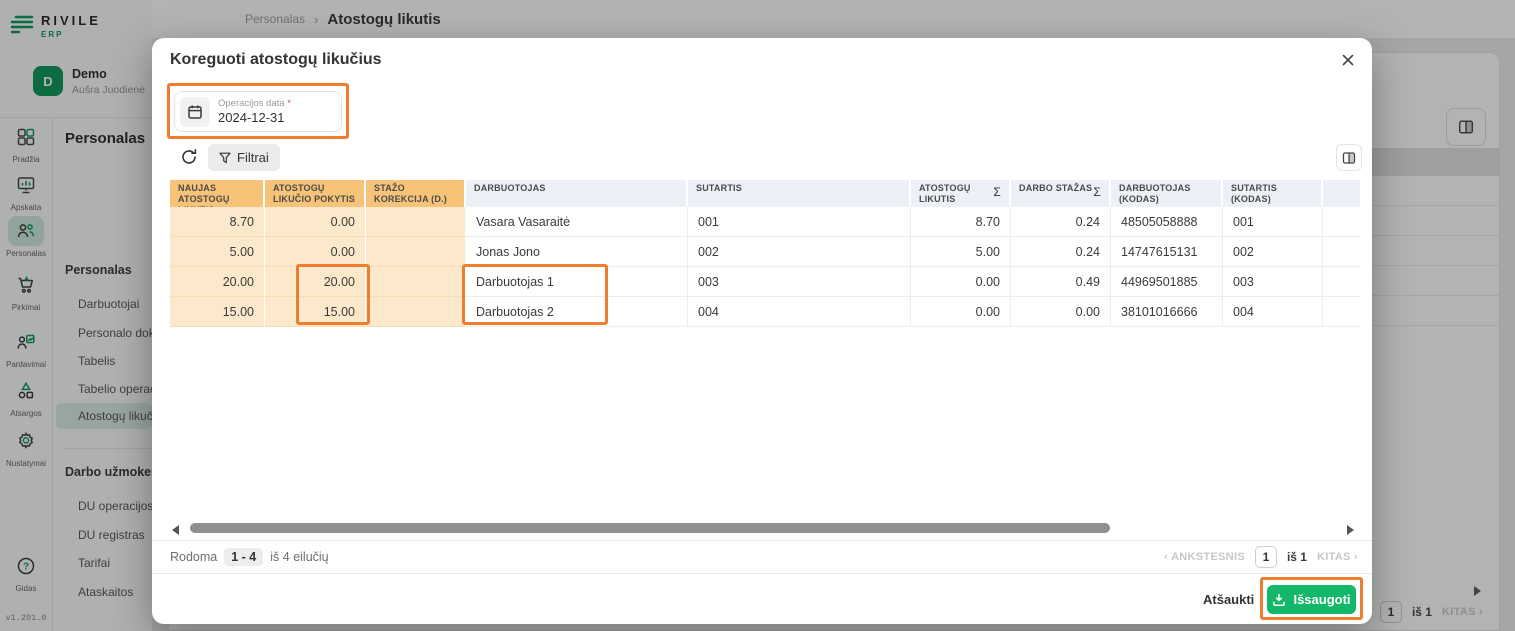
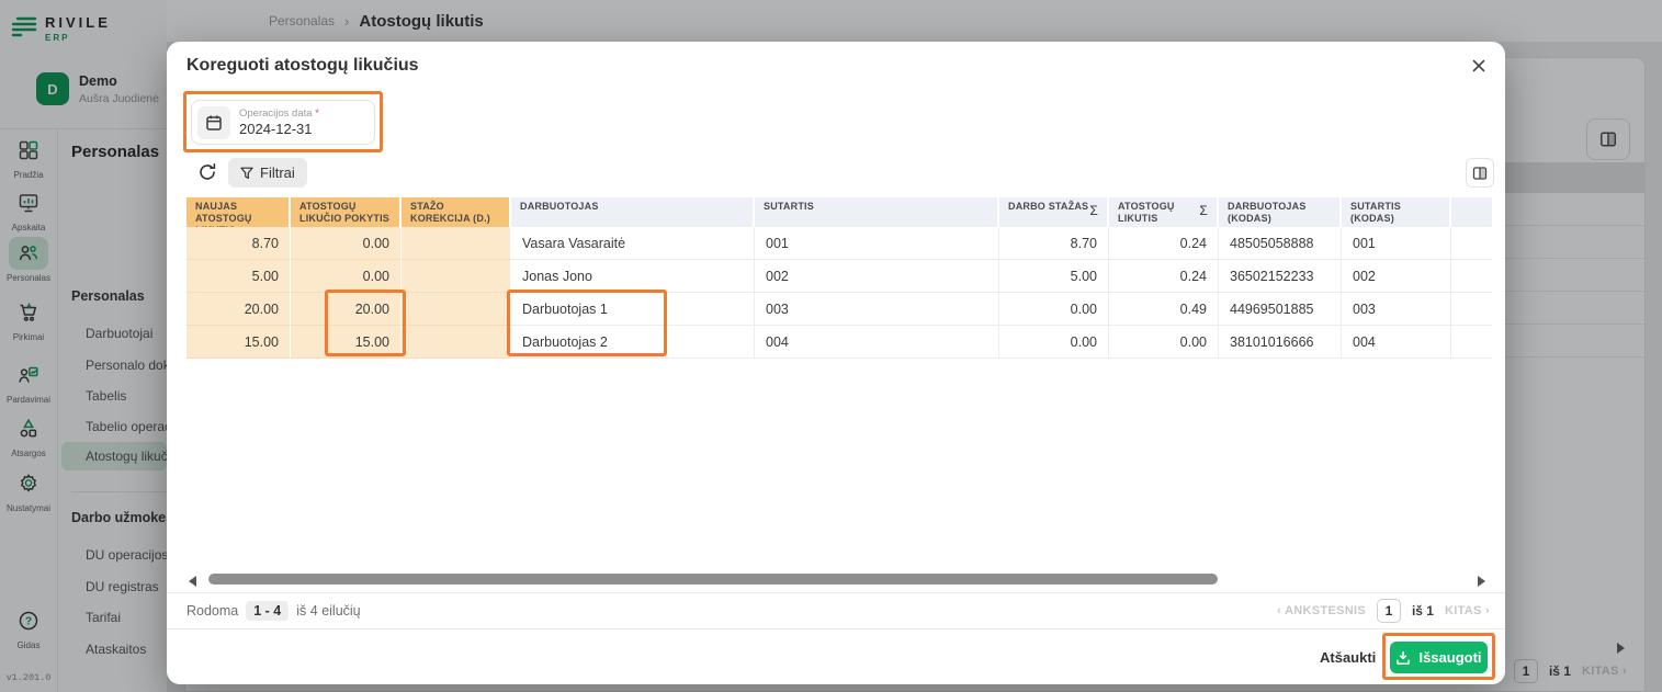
  RIVILE
  ERP
  D
  Demo
  Aušra Juodienė
  Pradžia
  Apskaita
  Personalas
  Pirkimai
  Pardavimai
  Atsargos
  Nustatymai
  ?
  Gidas
  v1.201.0
  Personalas
  Personalas
  Darbuotojai
  Tabelis
  Tabelio opera
  Atostogų likuč
  Darbo užmoke
  DU operacijos
  DU registras
  Tarifai
  Ataskaitos
  Personalas
  ›
  Atostogų likutis
  1
  iš 1
  KITAS
  Koreguoti atostogų likučius
  Operacijos data *
  2024-12-31
  Filtrai
  ATOSTOGŲ LIKUČIO POKYTIS
  STAŽO KOREKCIJA (D.)
  DARBUOTOJAS
  SUTARTIS
- ATOSTOGŲ LIKUTIS
+ DARBO STAŽAS
  Σ
- DARBO STAŽAS
+ ATOSTOGŲ LIKUTIS
  Σ
  DARBUOTOJAS (KODAS)
  SUTARTIS (KODAS)
  8.70
  0.00
  Vasara Vasaraitė
  001
  8.70
  0.24
  48505058888
  001
  5.00
  0.00
  Jonas Jono
  002
  5.00
  0.24
- 14747615131
+ 36502152233
  002
  20.00
  20.00
  Darbuotojas 1
  003
  0.00
  0.49
  44969501885
  003
  15.00
  15.00
  Darbuotojas 2
  004
  0.00
  0.00
  38101016666
  004
  Rodoma
  1 - 4
  iš 4 eilučių
  ANKSTESNIS
  1
  iš 1
  KITAS
  Atšaukti
  Išsaugoti
